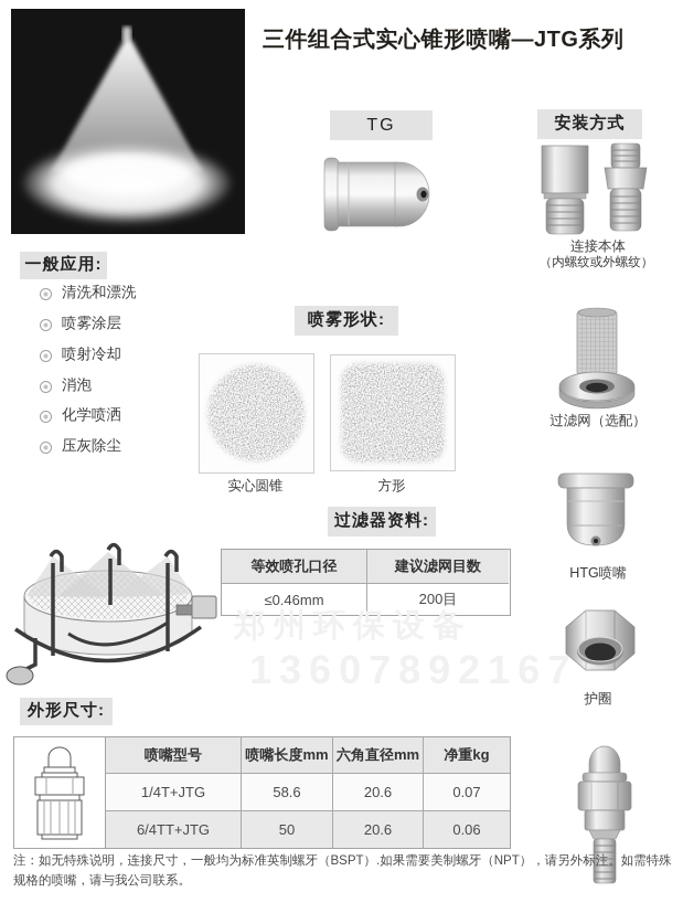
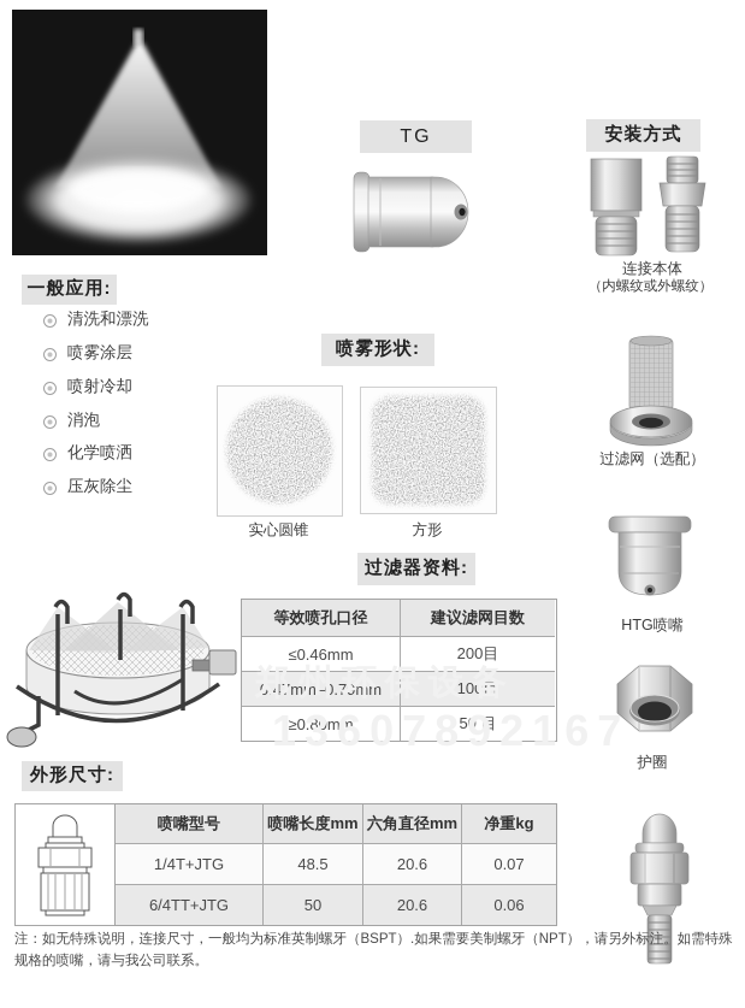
- 三件组合式实心锥形喷嘴—JTG系列
  TG
  安装方式
  连接本体
  （内螺纹或外螺纹）
  一般应用:
  清洗和漂洗
  喷雾涂层
  喷射冷却
  消泡
  化学喷洒
  压灰除尘
  喷雾形状:
  实心圆锥
  方形
  过滤器资料:
  等效喷孔口径
  建议滤网目数
  ≤0.46mm
  200目
+ 0.47mm–0.79mm
+ 100目
+ ≥0.80mm
+ 50 目
  郑州环保设备
  13607892167
  过滤网（选配）
  HTG喷嘴
  护圈
  外形尺寸:
  喷嘴型号
  喷嘴长度mm
  六角直径mm
  净重kg
  1/4T+JTG
- 58.6
+ 48.5
  20.6
  0.07
  6/4TT+JTG
  50
  20.6
  0.06
  注：如无特殊说明，连接尺寸，一般均为标准英制螺牙（BSPT）.如果需要美制螺牙（NPT），请另外标注。如需特殊规格的喷嘴，请与我公司联系。
